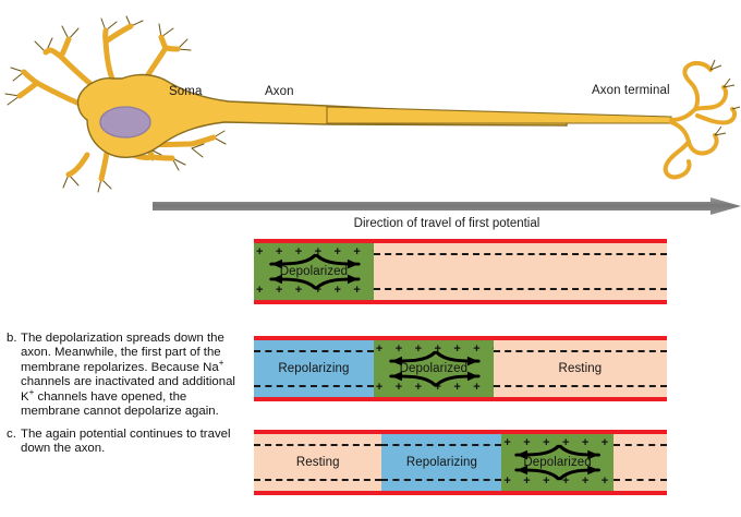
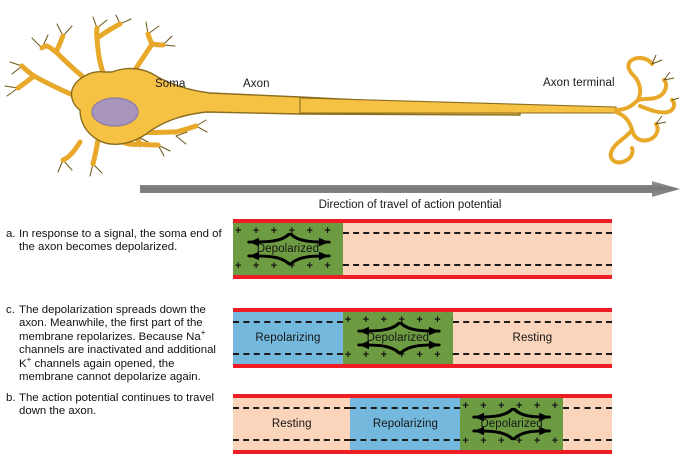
  Soma
  Axon
  Axon terminal
- Direction of travel of first potential
+ Direction of travel of action potential
  Depolarized
  Repolarizing
  Depolarized
  Resting
  Resting
  Repolarizing
  Depolarized
+ a.
+ In response to a signal, the soma end of the axon becomes depolarized.
- b.
+ c.
- The depolarization spreads down the axon. Meanwhile, the first part of the membrane repolarizes. Because Na+ channels are inactivated and additional K+ channels have opened, the membrane cannot depolarize again.
+ The depolarization spreads down the axon. Meanwhile, the first part of the membrane repolarizes. Because Na+ channels are inactivated and additional K+ channels again opened, the membrane cannot depolarize again.
- c.
+ b.
- The again potential continues to travel down the axon.
+ The action potential continues to travel down the axon.
